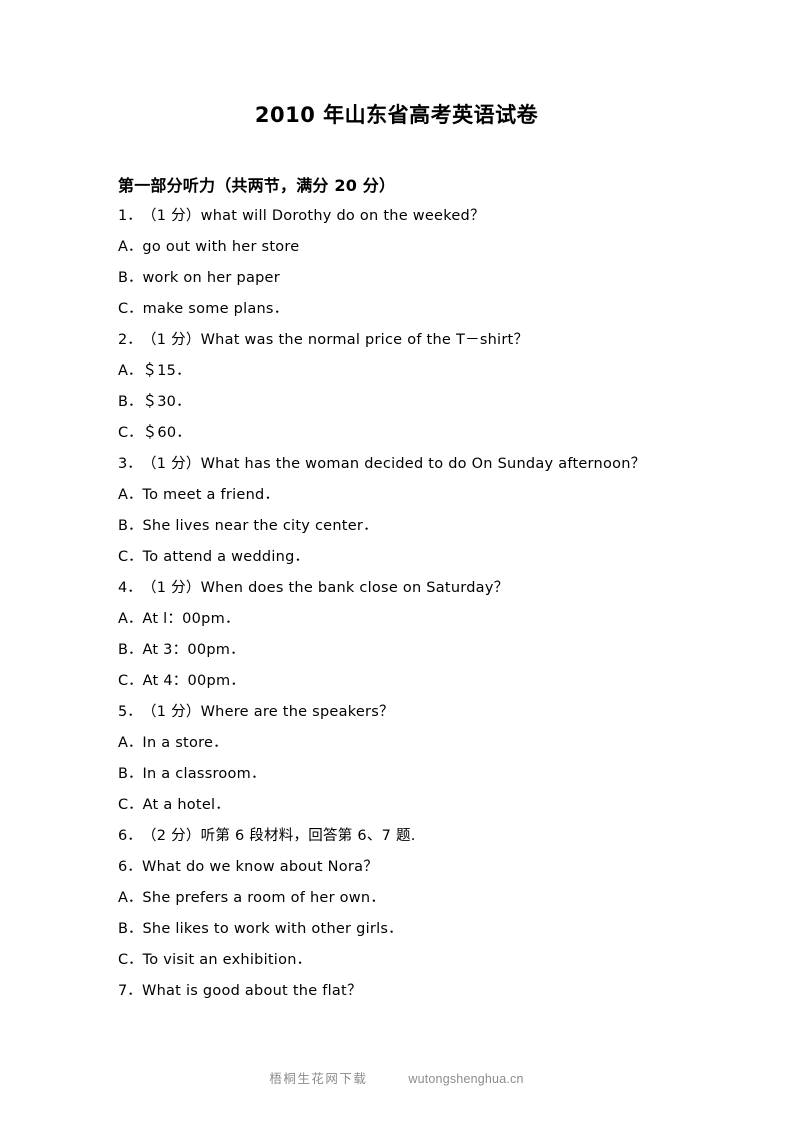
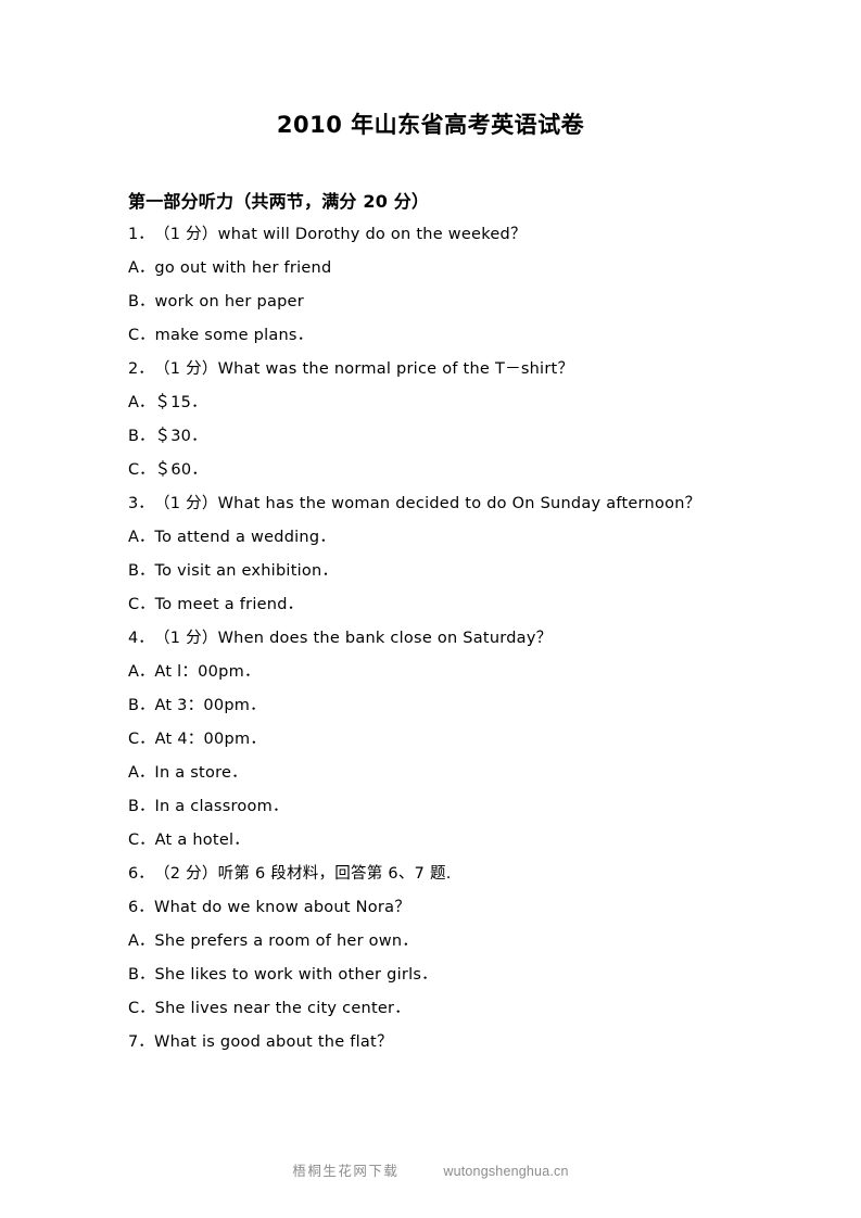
  2010 年山东省高考英语试卷
  第一部分听力（共两节，满分 20 分）
  1．（1 分）what will Dorothy do on the weeked？
- A．go out with her store
+ A．go out with her friend
  B．work on her paper
  C．make some plans．
  2．（1 分）What was the normal price of the T－shirt？
  A．＄15．
  B．＄30．
  C．＄60．
  3．（1 分）What has the woman decided to do On Sunday afternoon？
- A．To meet a friend．
+ A．To attend a wedding．
- B．She lives near the city center．
+ B．To visit an exhibition．
- C．To attend a wedding．
+ C．To meet a friend．
  4．（1 分）When does the bank close on Saturday？
  A．At l：00pm．
  B．At 3：00pm．
  C．At 4：00pm．
- 5．（1 分）Where are the speakers？
  A．In a store．
  B．In a classroom．
  C．At a hotel．
  6．（2 分）听第 6 段材料，回答第 6、7 题.
  6．What do we know about Nora？
  A．She prefers a room of her own．
  B．She likes to work with other girls．
- C．To visit an exhibition．
+ C．She lives near the city center．
  7．What is good about the flat？
  梧桐生花网下载 wutongshenghua.cn
